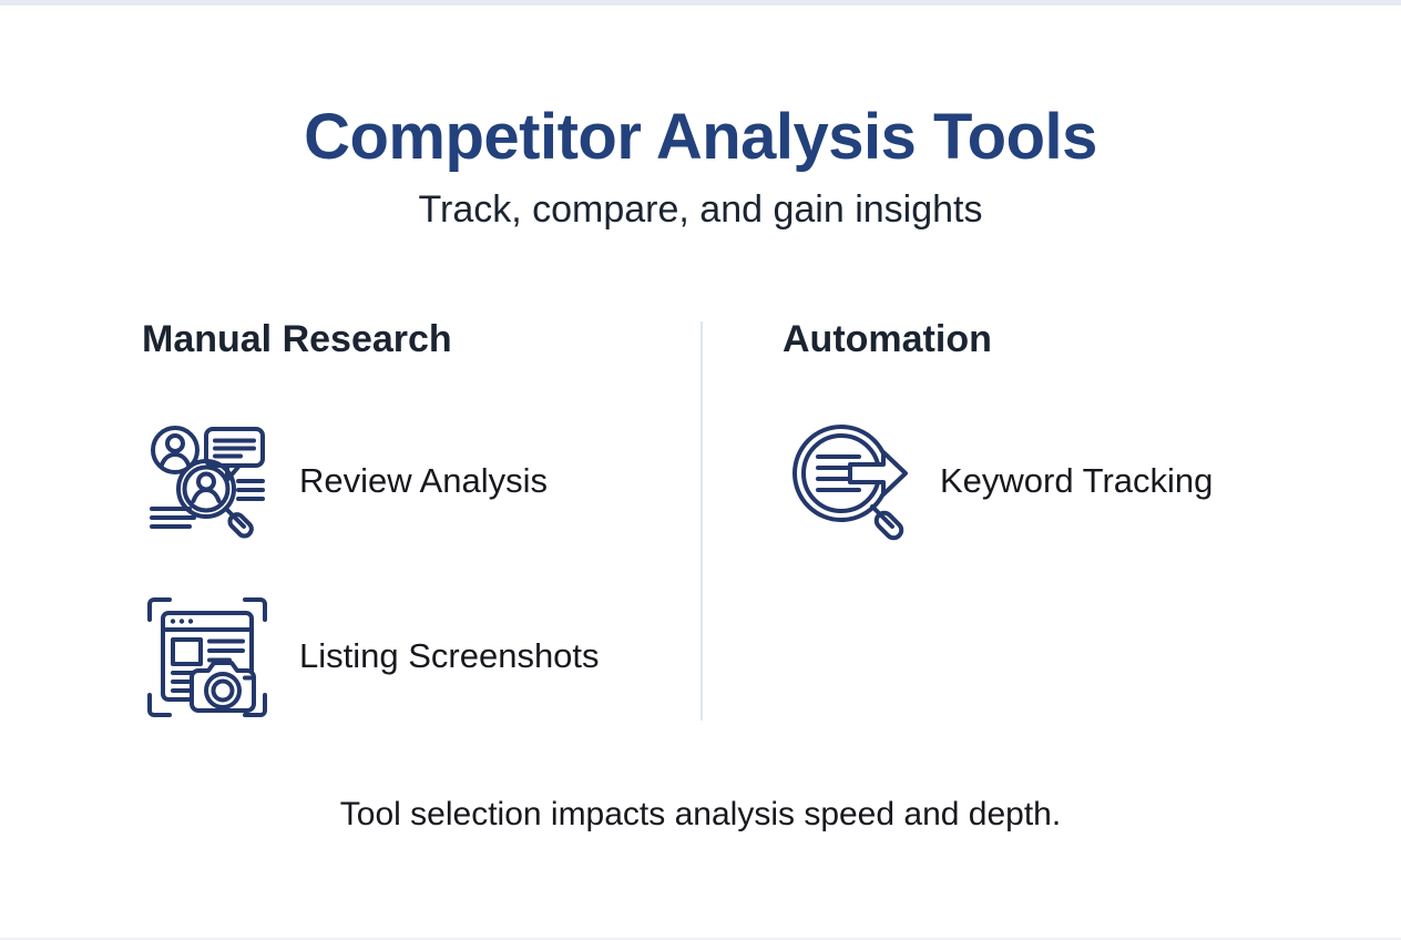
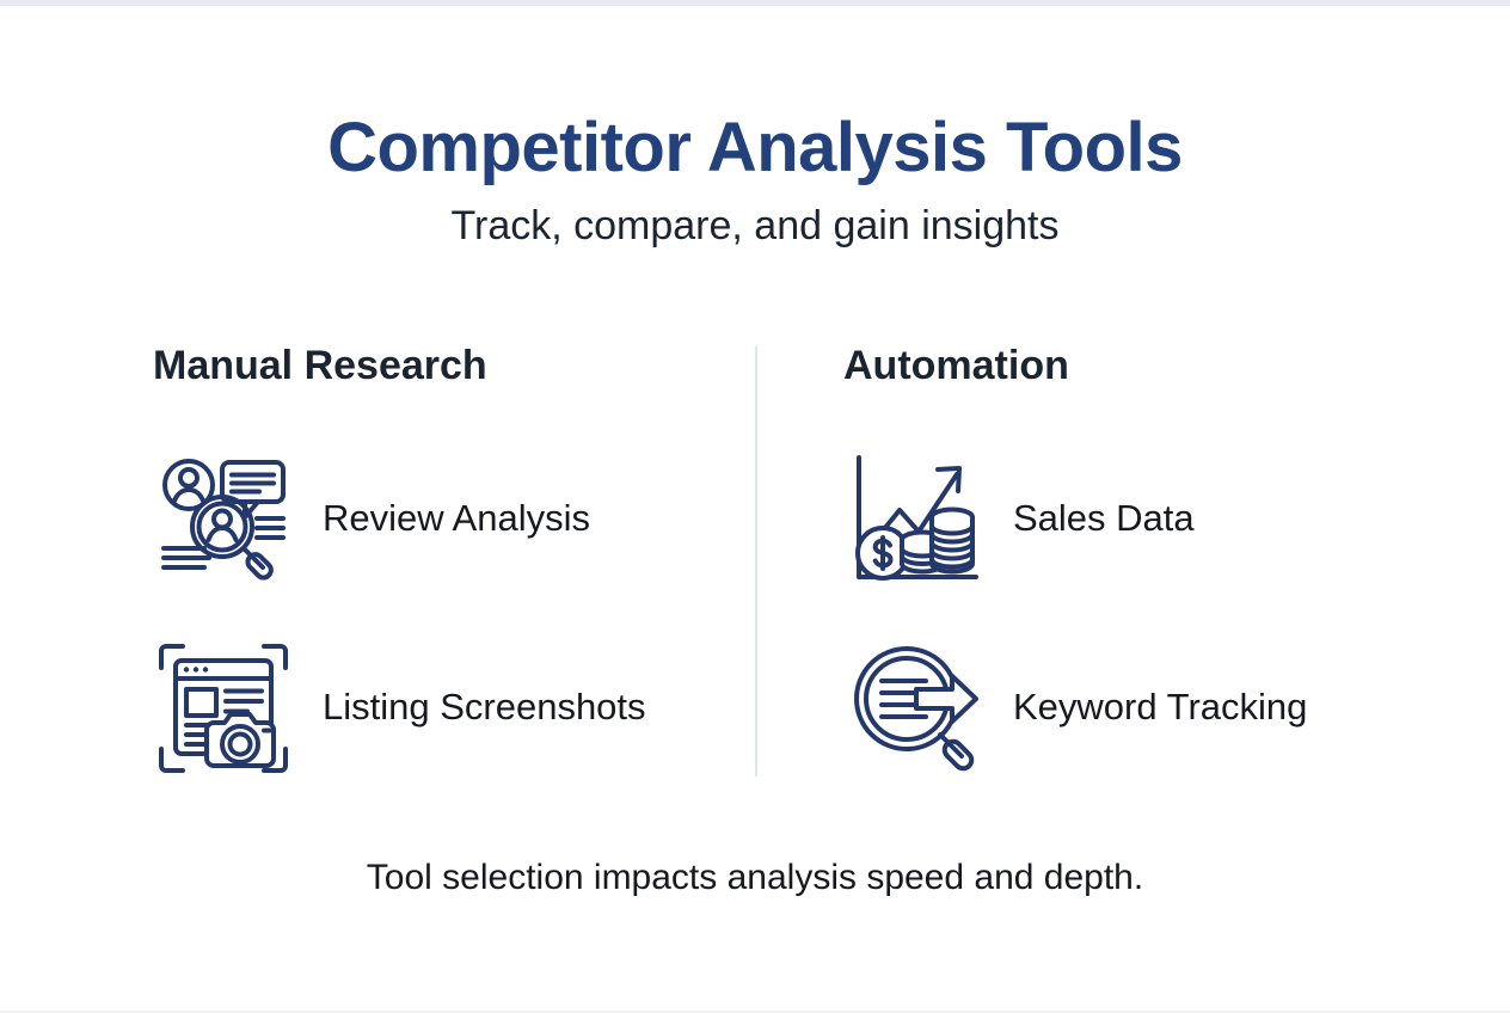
  Competitor Analysis Tools
  Track, compare, and gain insights
  Manual Research
  Review Analysis
  Listing Screenshots
  Automation
+ Sales Data
  Keyword Tracking
  Tool selection impacts analysis speed and depth.
